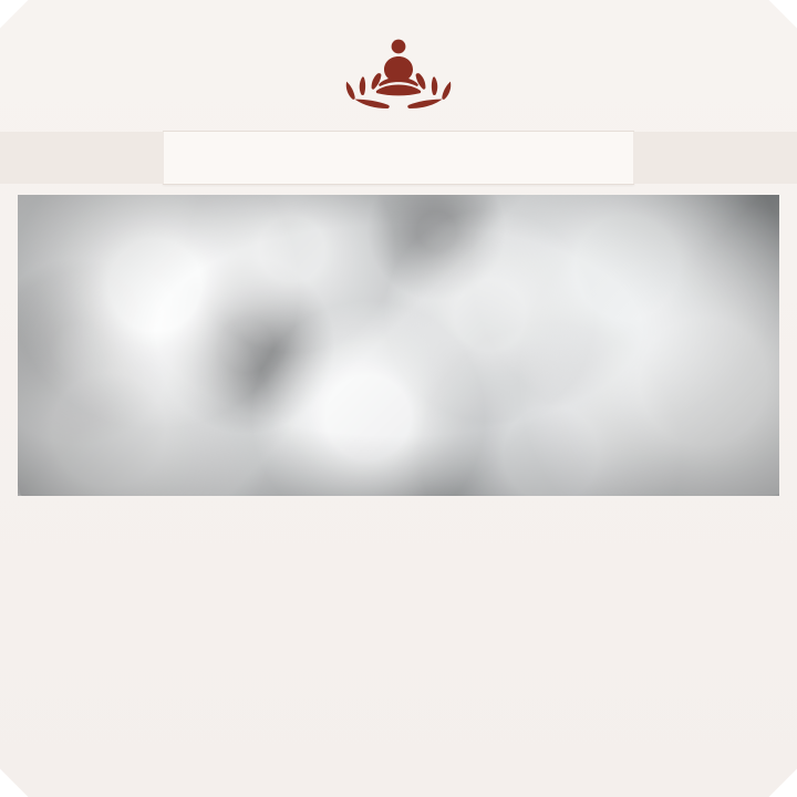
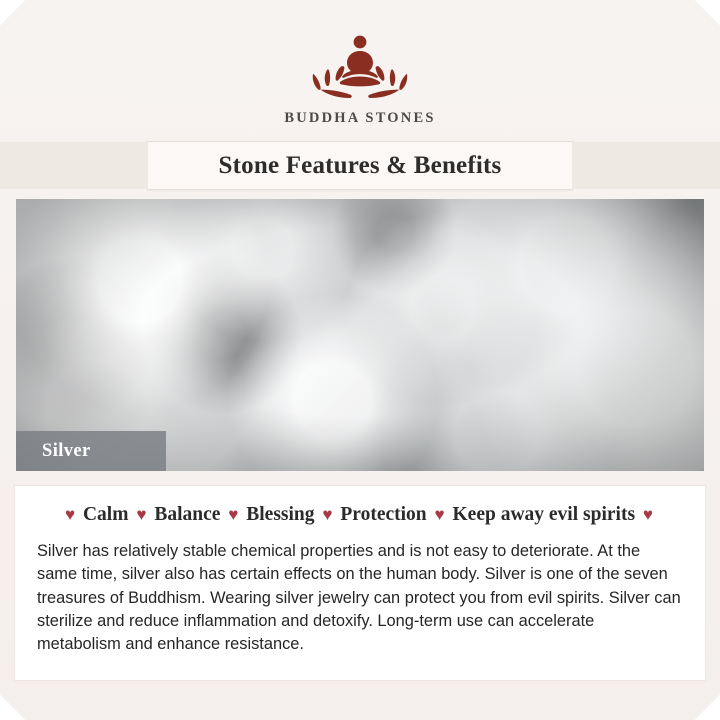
+ BUDDHA STONES
+ Stone Features & Benefits
+ Silver
+ ♥ Calm ♥ Balance ♥ Blessing ♥ Protection ♥ Keep away evil spirits ♥
+ Silver has relatively stable chemical properties and is not easy to deteriorate. At the same time, silver also has certain effects on the human body. Silver is one of the seven treasures of Buddhism. Wearing silver jewelry can protect you from evil spirits. Silver can sterilize and reduce inflammation and detoxify. Long-term use can accelerate metabolism and enhance resistance.
